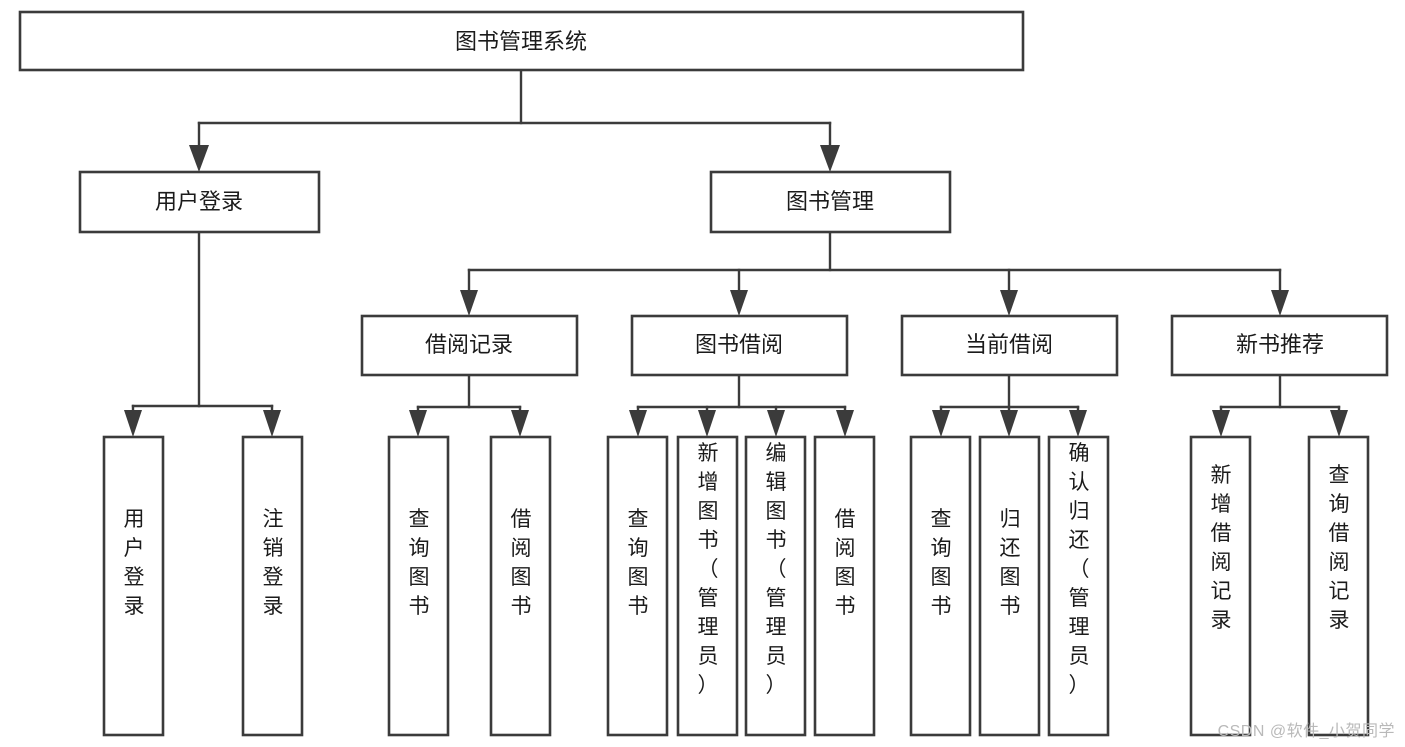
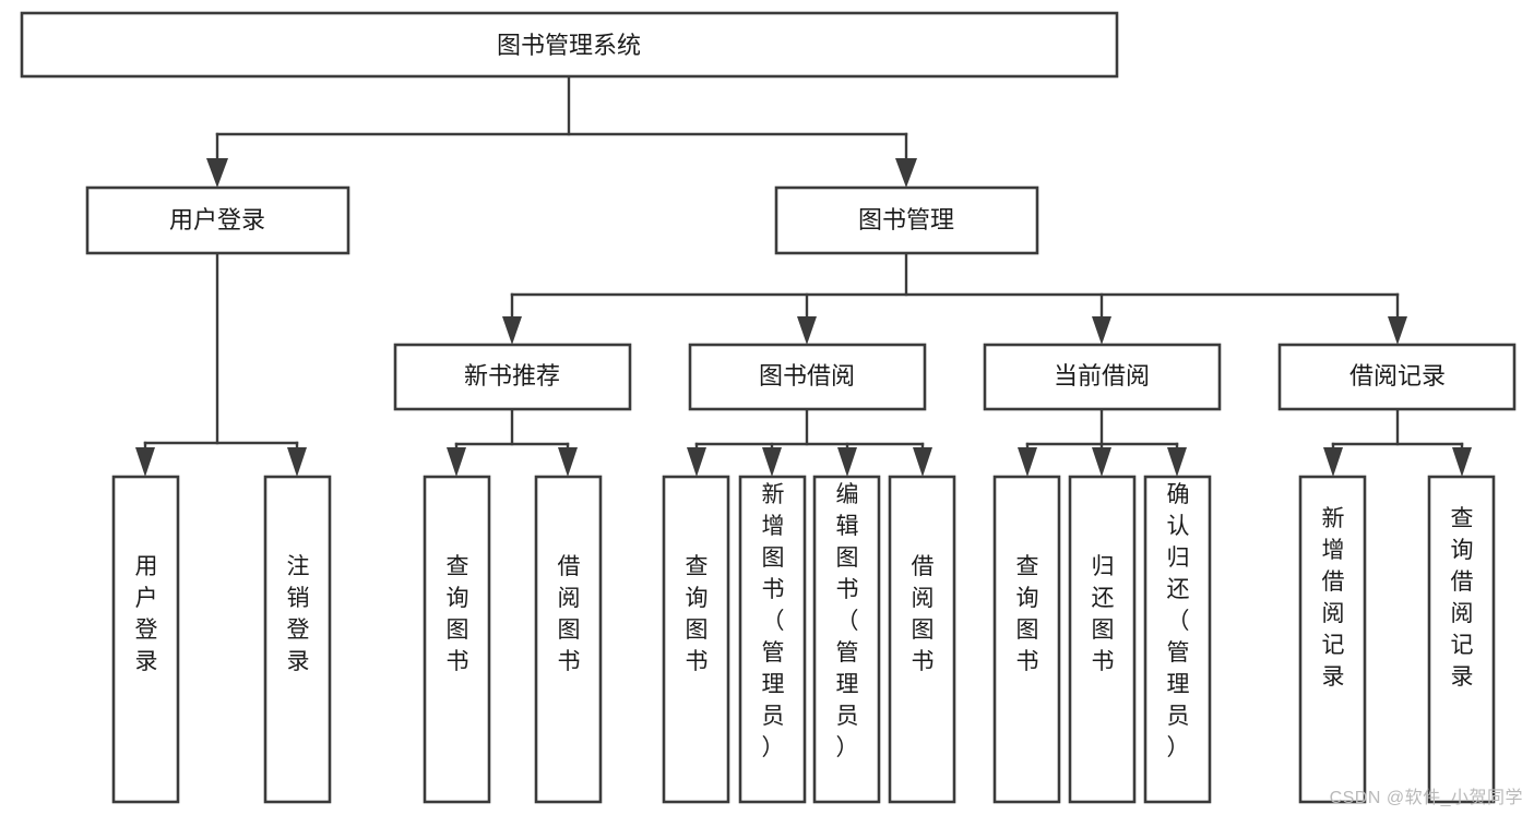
  图书管理系统
  用户登录
  图书管理
- 借阅记录
+ 新书推荐
  图书借阅
  当前借阅
- 新书推荐
+ 借阅记录
  用户登录
  注销登录
  查询图书
  借阅图书
  查询图书
  新增图书（管理员）
  编辑图书（管理员）
  借阅图书
  查询图书
  归还图书
  确认归还（管理员）
  新增借阅记录
  查询借阅记录
  CSDN @软件_小贺同学
